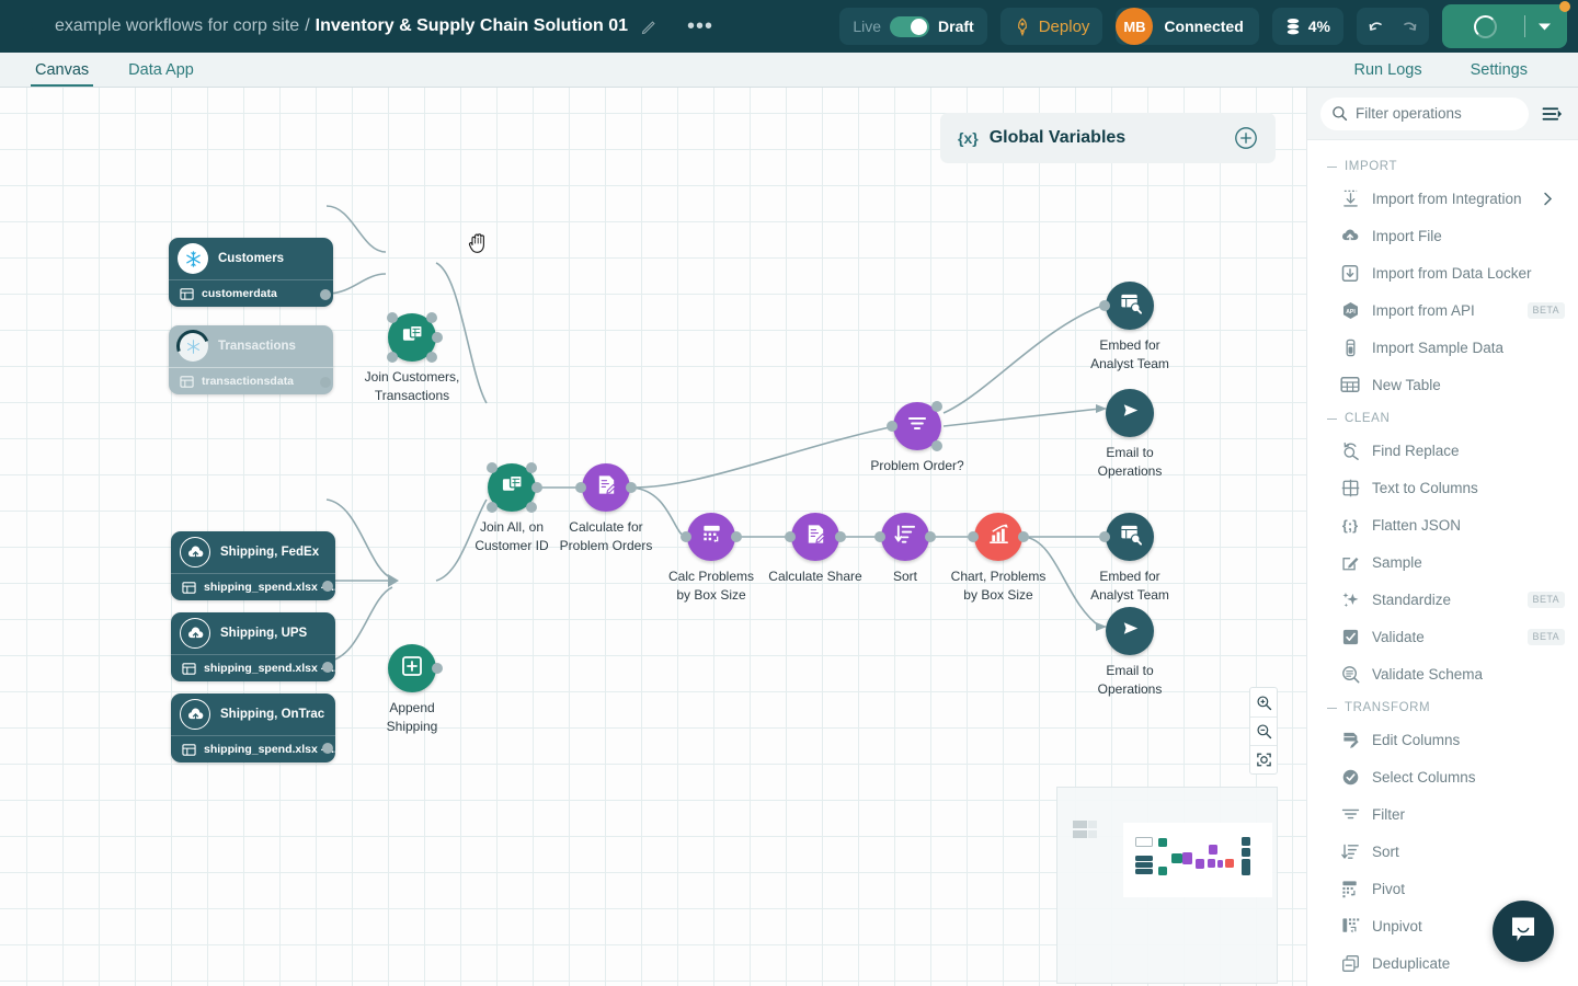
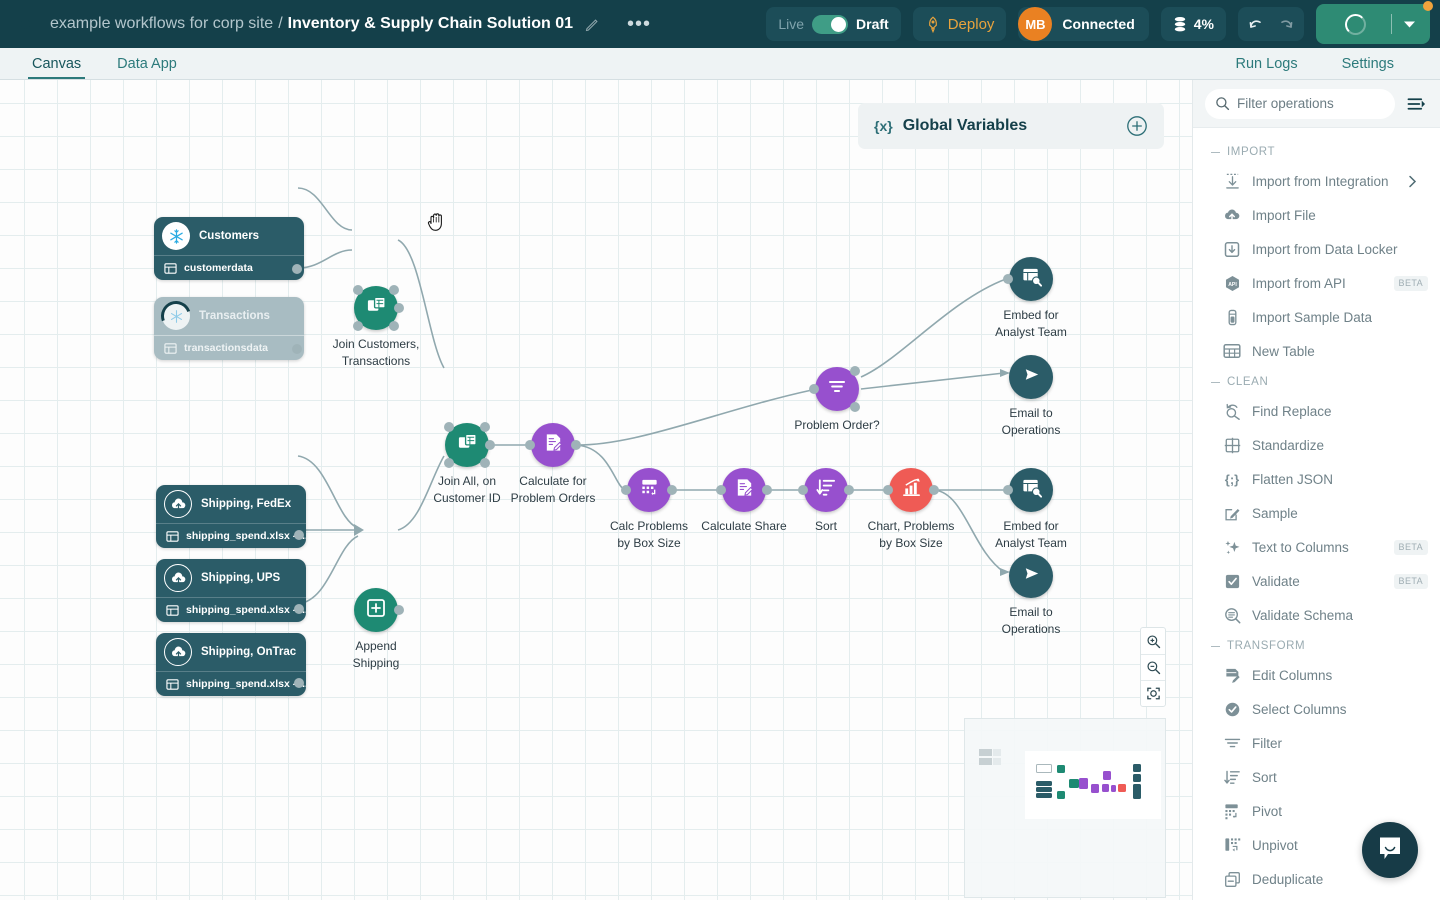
  example workflows for corp site
  /
  Inventory & Supply Chain Solution 01
  •••
  Live
  Draft
  Deploy
  MB
  Connected
  4%
  Canvas
  Data App
  Run Logs
  Settings
  {x}
  Global Variables
  Customers
  customerdata
  Transactions
  transactionsdata
  Shipping, FedEx
  shipping_spend.xlsx
  Shipping, UPS
  shipping_spend.xlsx
  Shipping, OnTrac
  shipping_spend.xlsx
  Join Customers,
  Transactions
  Append
  Shipping
  Join All, on
  Customer ID
  Calculate for
  Problem Orders
  Problem Order?
  Calc Problems
  by Box Size
  Calculate Share
  Sort
  Chart, Problems
  by Box Size
  Embed for
  Analyst Team
  Email to
  Operations
  Embed for
  Analyst Team
  Email to
  Operations
  Filter operations
  IMPORT
  Import from Integration
  Import File
  Import from Data Locker
  Import from API
  BETA
  Import Sample Data
  New Table
  CLEAN
  Find Replace
- Text to Columns
+ Standardize
  {;}
  Flatten JSON
  Sample
- Standardize
+ Text to Columns
  BETA
  Validate
  BETA
  Validate Schema
  TRANSFORM
  Edit Columns
  Select Columns
  Filter
  Sort
  Pivot
  Unpivot
  Deduplicate
